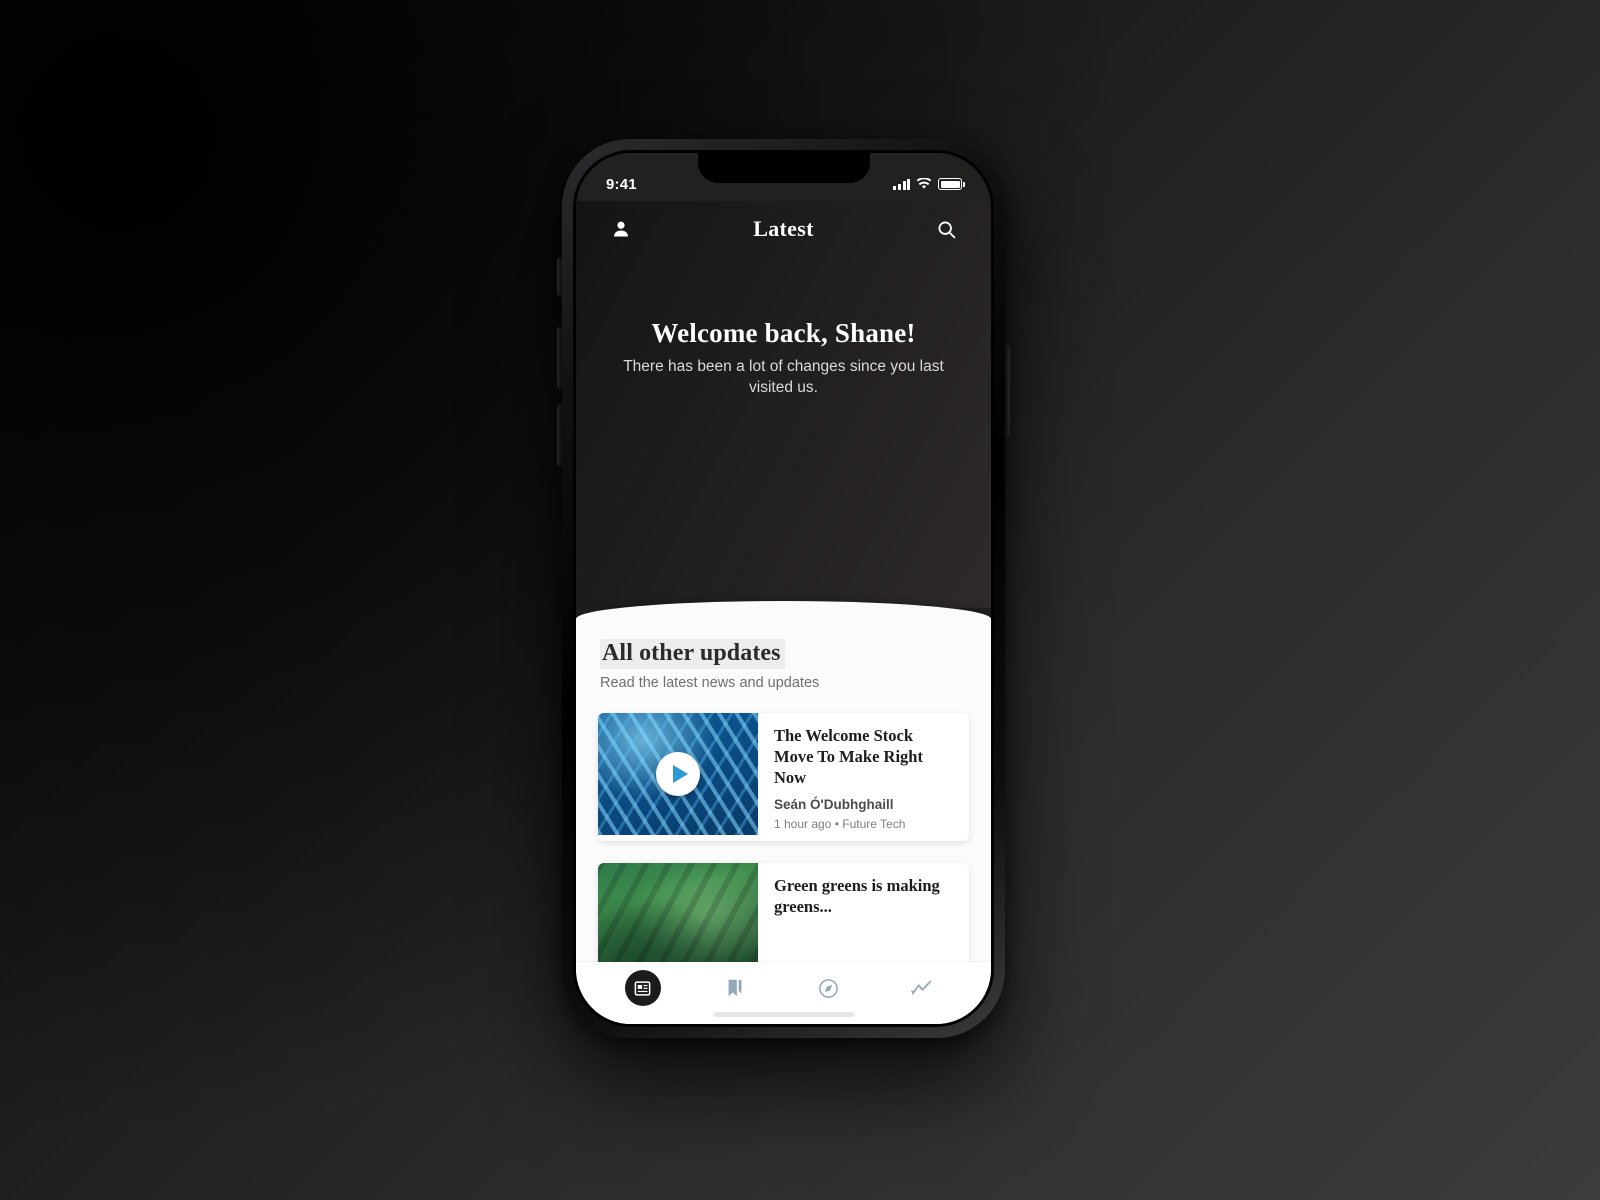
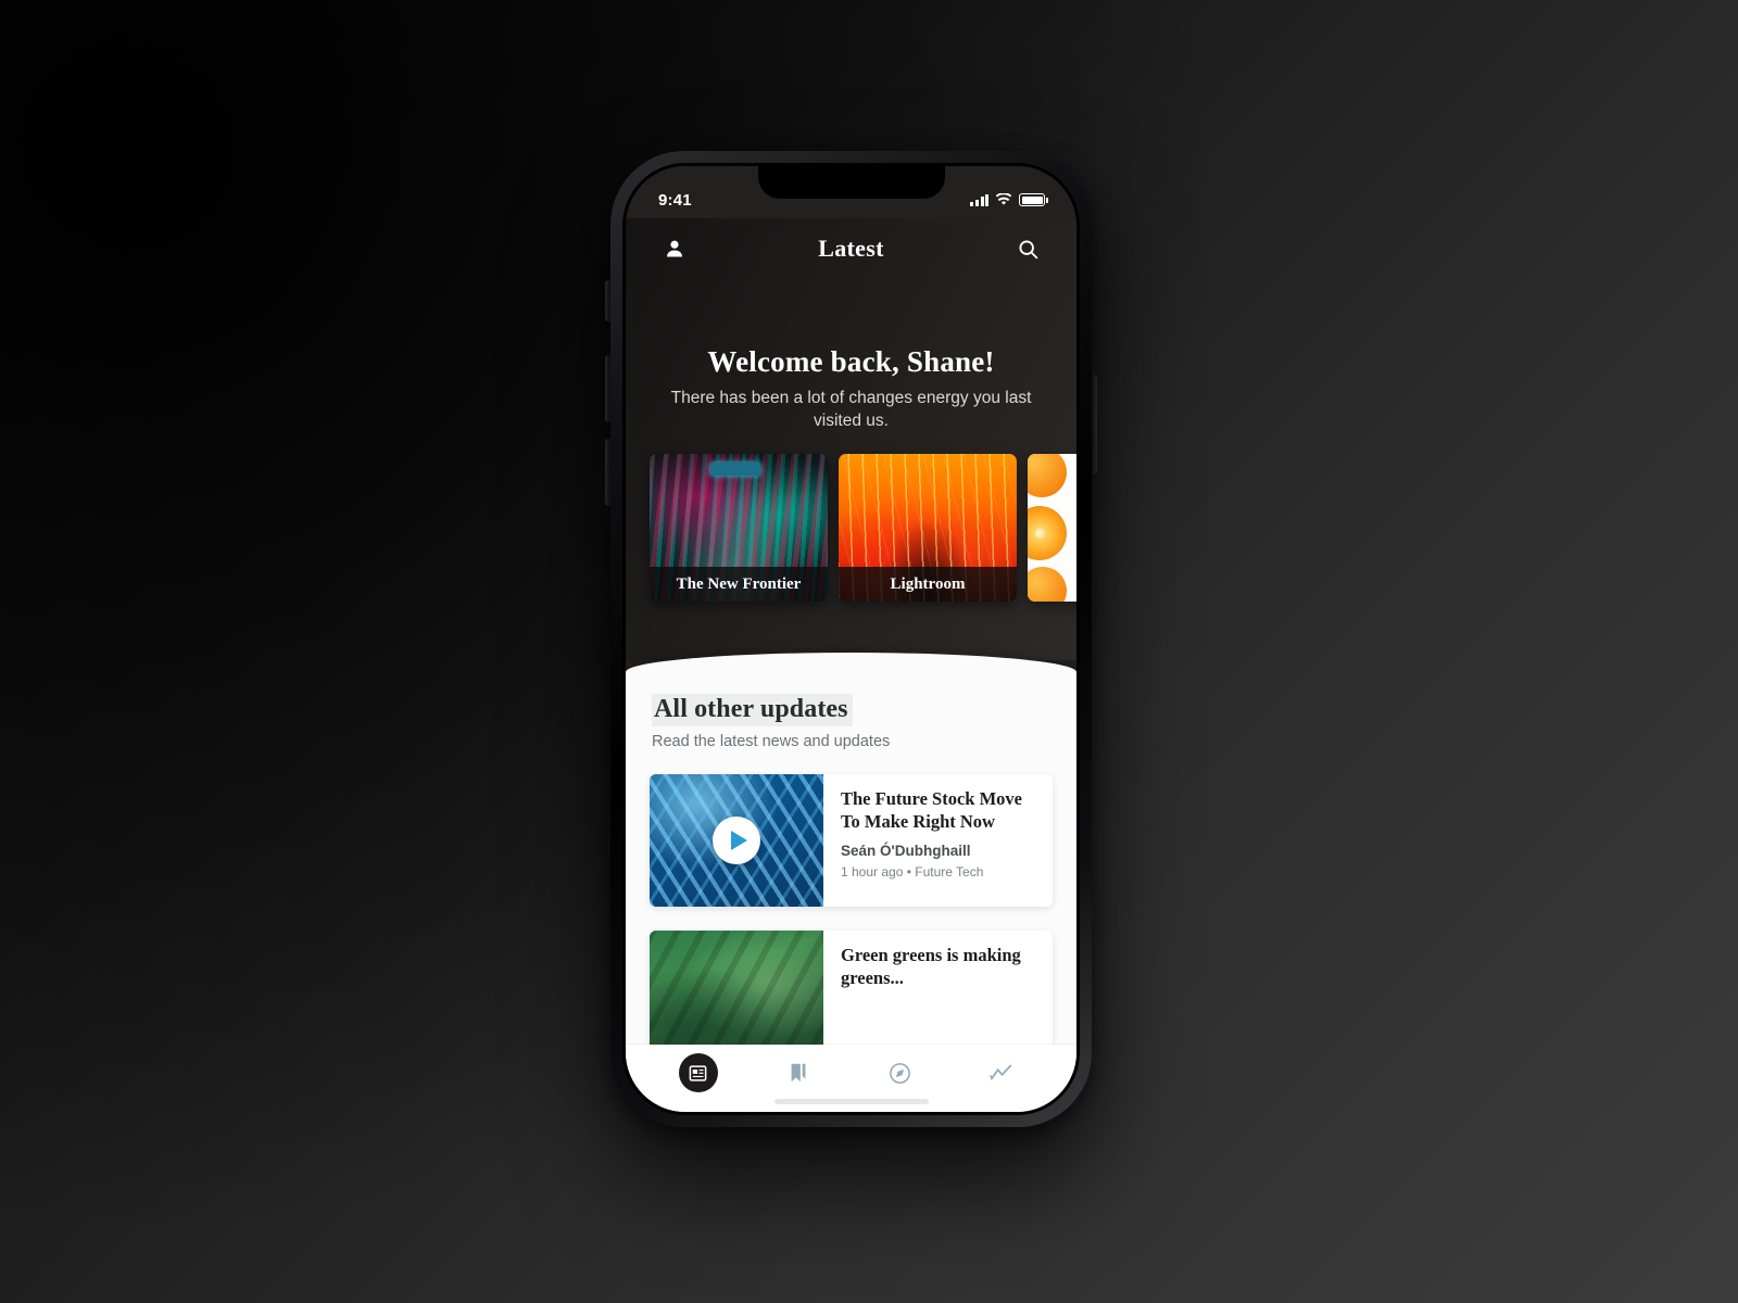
  Latest
  Welcome back, Shane!
- There has been a lot of changes since you last visited us.
+ There has been a lot of changes energy you last visited us.
+ The New Frontier
+ Lightroom
  All other updates
  Read the latest news and updates
- The Welcome Stock Move To Make Right Now
+ The Future Stock Move To Make Right Now
  Seán Ó'Dubhghaill
  1 hour ago • Future Tech
  Green greens is making greens...
  9:41
